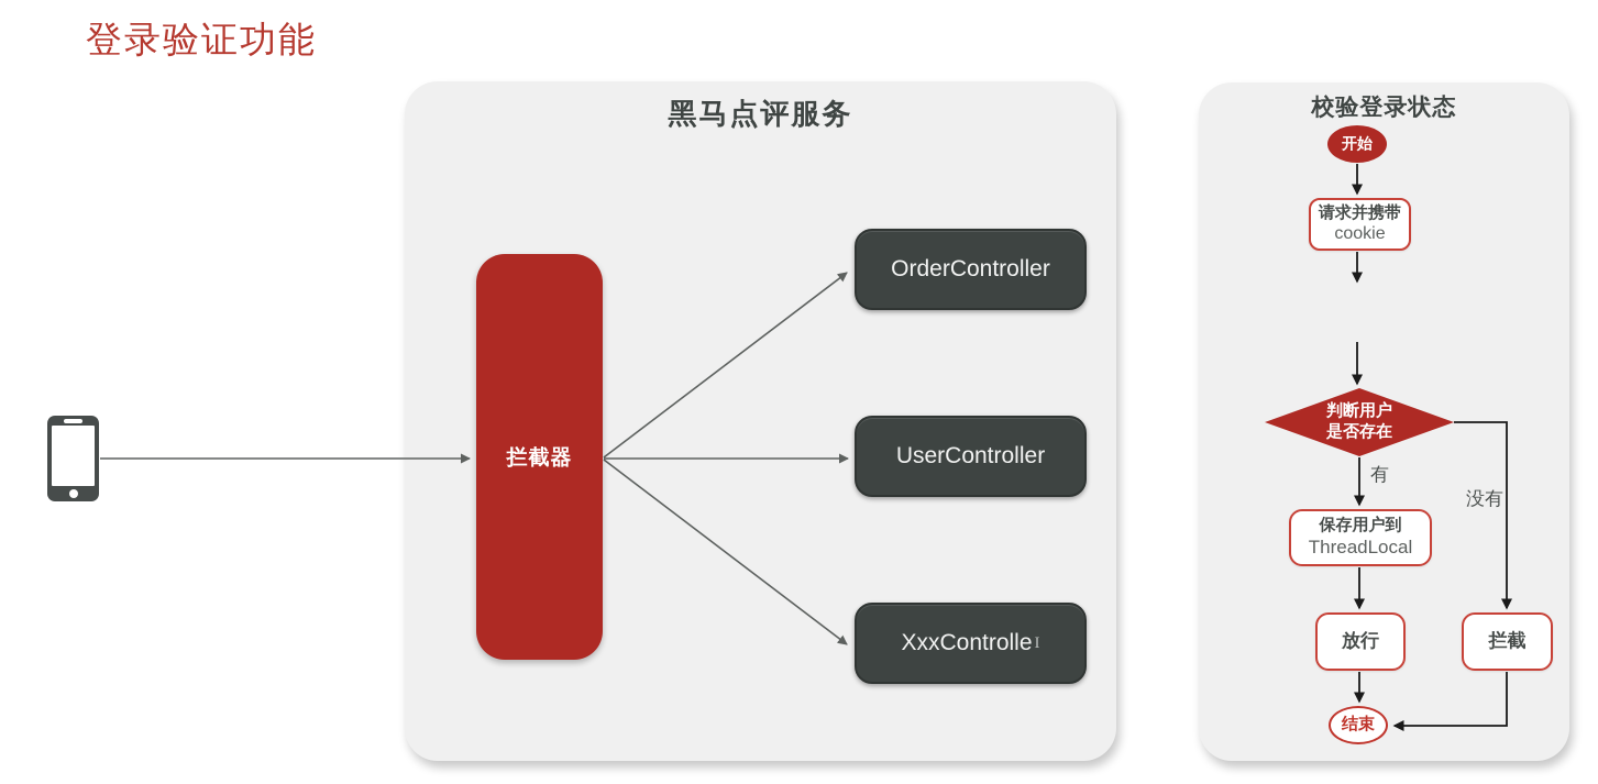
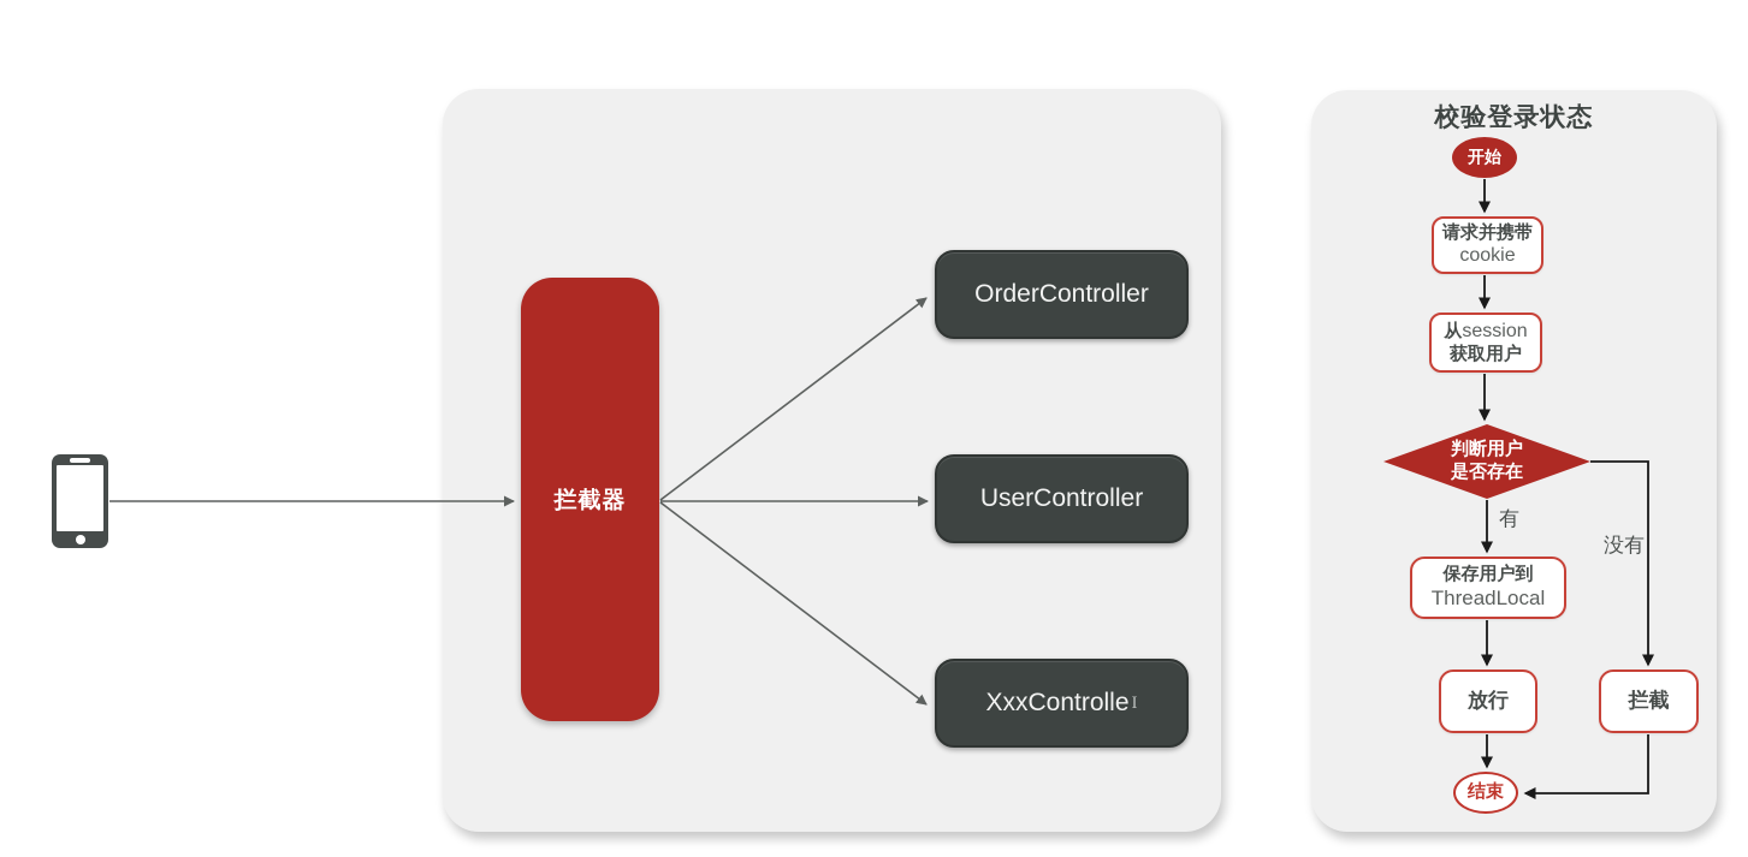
- 登录验证功能
- 黑马点评服务
  校验登录状态
  拦截器
  OrderController
  UserController
  XxxControlle
  I
  开始
  请求并携带
  cookie
+ 从session
+ 获取用户
  判断用户
  是否存在
  有
  没有
  保存用户到
  ThreadLocal
  放行
  拦截
  结束
